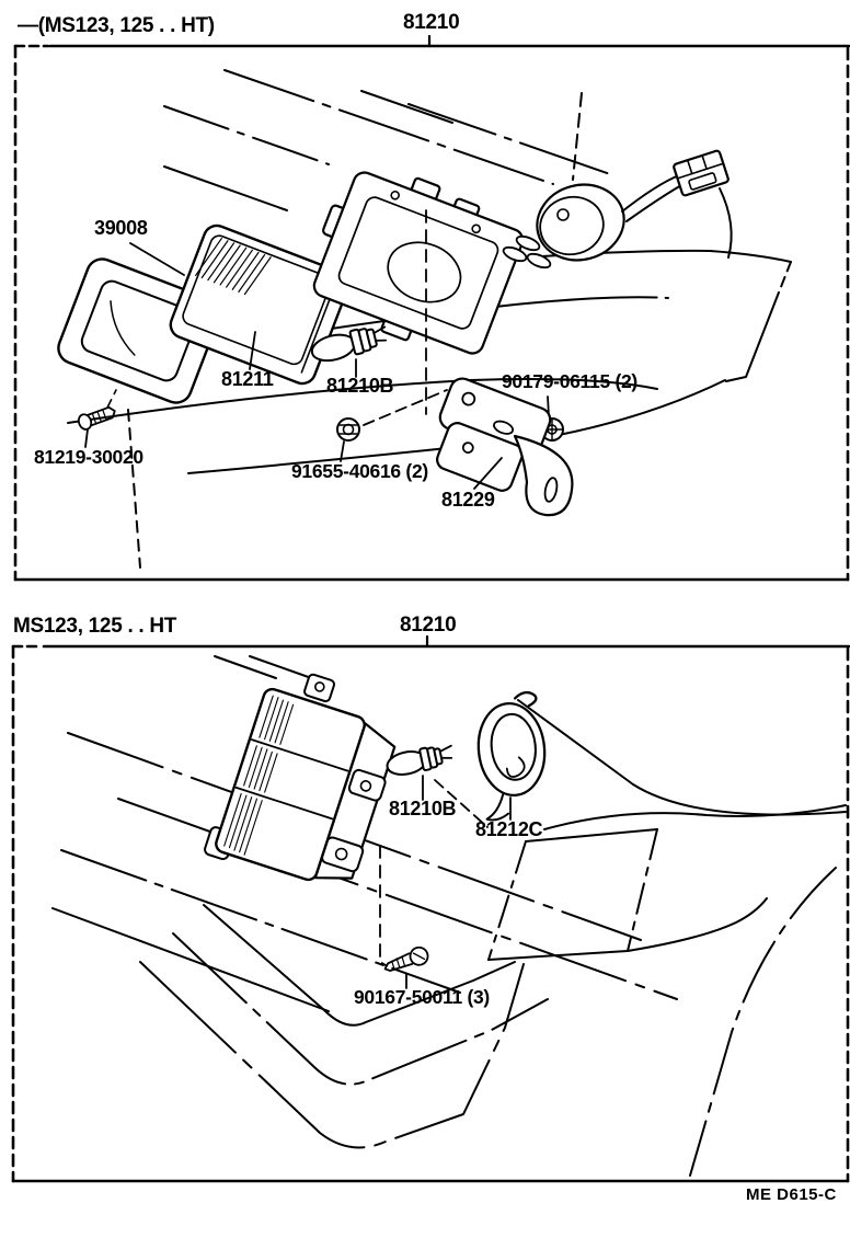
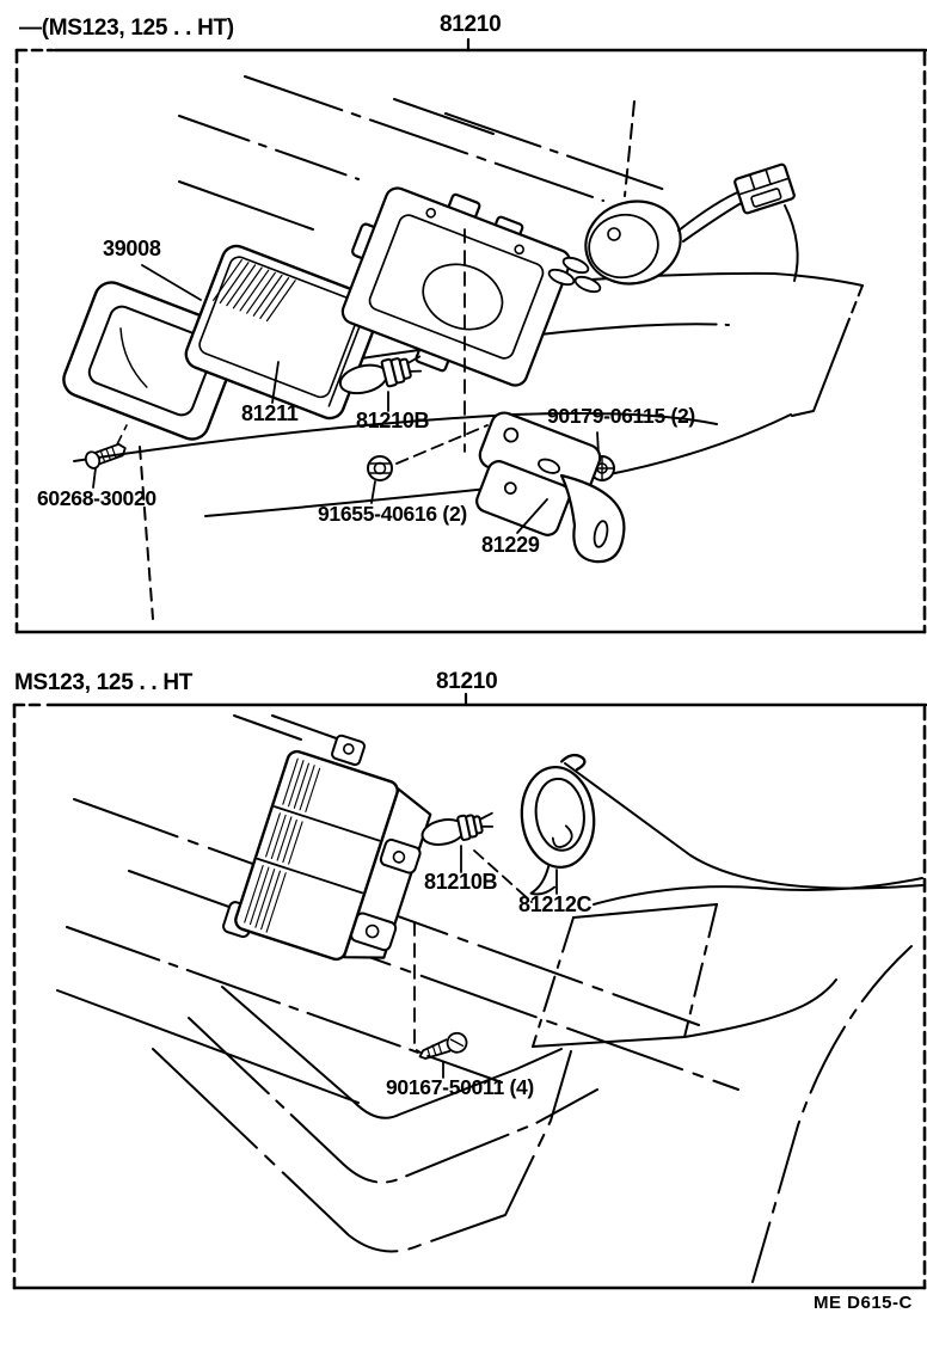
  —(MS123, 125 . . HT)
  81210
  39008
  81211
  81210B
  90179-06115 (2)
- 81219-30020
+ 60268-30020
  91655-40616 (2)
  81229
  MS123, 125 . . HT
  81210
  81210B
  81212C
- 90167-50011 (3)
+ 90167-50011 (4)
  ME D615-C
